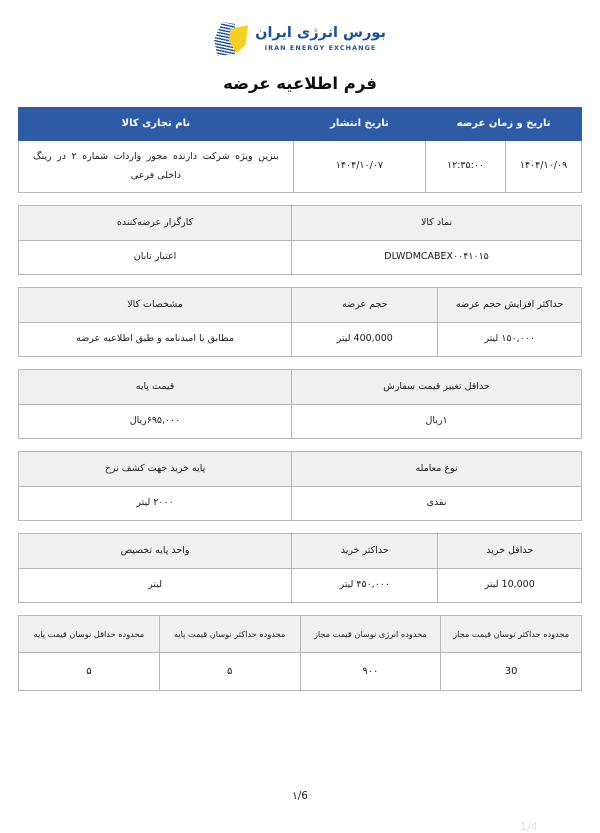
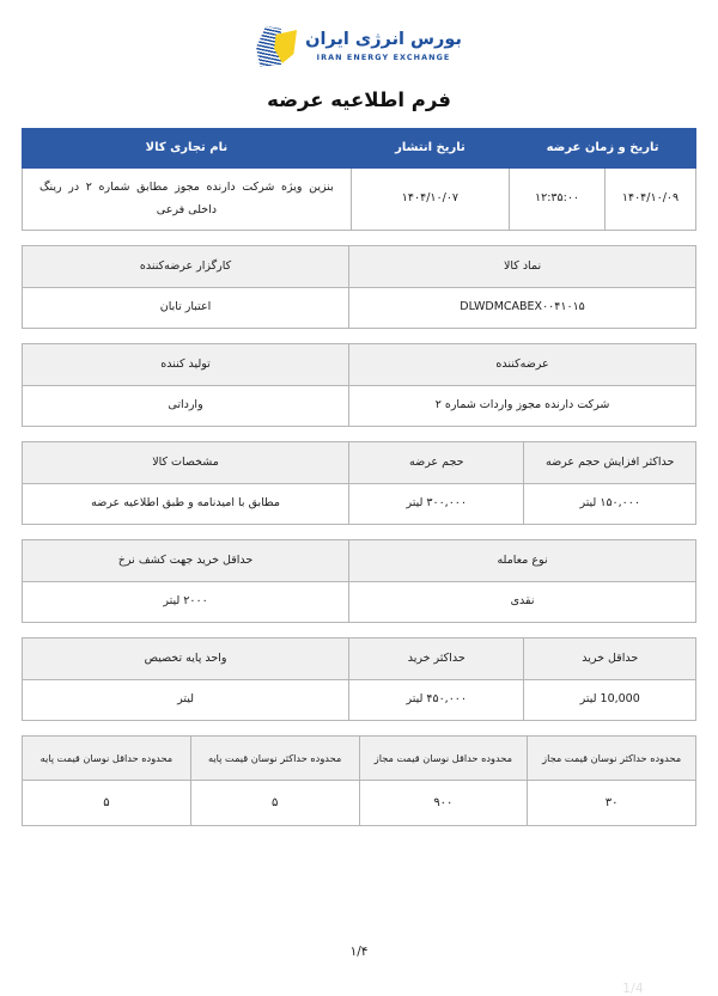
  بورس انرژی ایران
  IRAN ENERGY EXCHANGE
  فرم اطلاعیه عرضه
  تاریخ و زمان عرضه	تاریخ انتشار	نام تجاری کالا
- ۱۴۰۴/۱۰/۰۹	۱۲:۳۵:۰۰	۱۴۰۴/۱۰/۰۷	بنزین ویژه شرکت دارنده مجوز واردات شماره ۲ در رینگ داخلی فرعی
+ ۱۴۰۴/۱۰/۰۹	۱۲:۳۵:۰۰	۱۴۰۴/۱۰/۰۷	بنزین ویژه شرکت دارنده مجوز مطابق شماره ۲ در رینگ داخلی فرعی
  نماد کالا	کارگزار عرضه‌کننده
  DLWDMCABEX۰۰۴۱۰۱۵	اعتبار تابان
+ عرضه‌کننده	تولید کننده
+ شرکت دارنده مجوز واردات شماره ۲	وارداتی
  حداکثر افزایش حجم عرضه	حجم عرضه	مشخصات کالا
- ۱۵۰,۰۰۰ لیتر	400,000 لیتر	مطابق با امیدنامه و طبق اطلاعیه عرضه
+ ۱۵۰,۰۰۰ لیتر	۳۰۰,۰۰۰ لیتر	مطابق با امیدنامه و طبق اطلاعیه عرضه
- حداقل تغییر قیمت سفارش	قیمت پایه
- ۱ریال	۶۹۵,۰۰۰ریال
- نوع معامله	پایه خرید جهت کشف نرخ
+ نوع معامله	حداقل خرید جهت کشف نرخ
  نقدی	۲۰۰۰ لیتر
  حداقل خرید	حداکثر خرید	واحد پایه تخصیص
  10,000 لیتر	۴۵۰,۰۰۰ لیتر	لیتر
- محدوده حداکثر نوسان قیمت مجاز	محدوده انرژی نوسان قیمت مجاز	محدوده حداکثر نوسان قیمت پایه	محدوده حداقل نوسان قیمت پایه
+ محدوده حداکثر نوسان قیمت مجاز	محدوده حداقل نوسان قیمت مجاز	محدوده حداکثر نوسان قیمت پایه	محدوده حداقل نوسان قیمت پایه
- 30	۹۰۰	۵	۵
+ ۳۰	۹۰۰	۵	۵
- ۱/6
+ ۱/۴
  1/4
